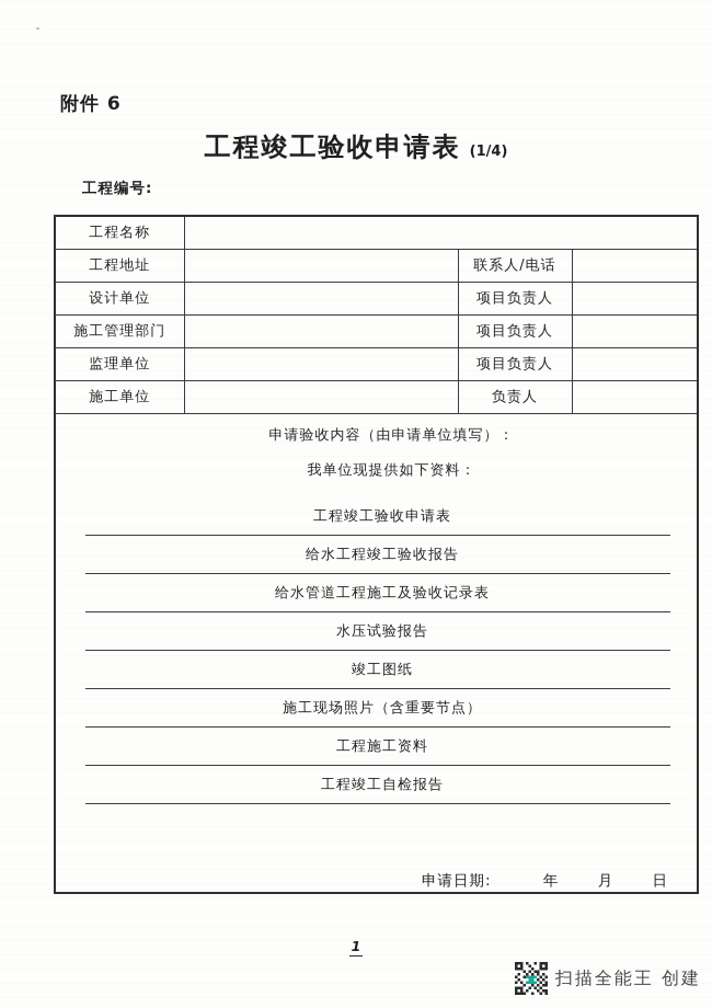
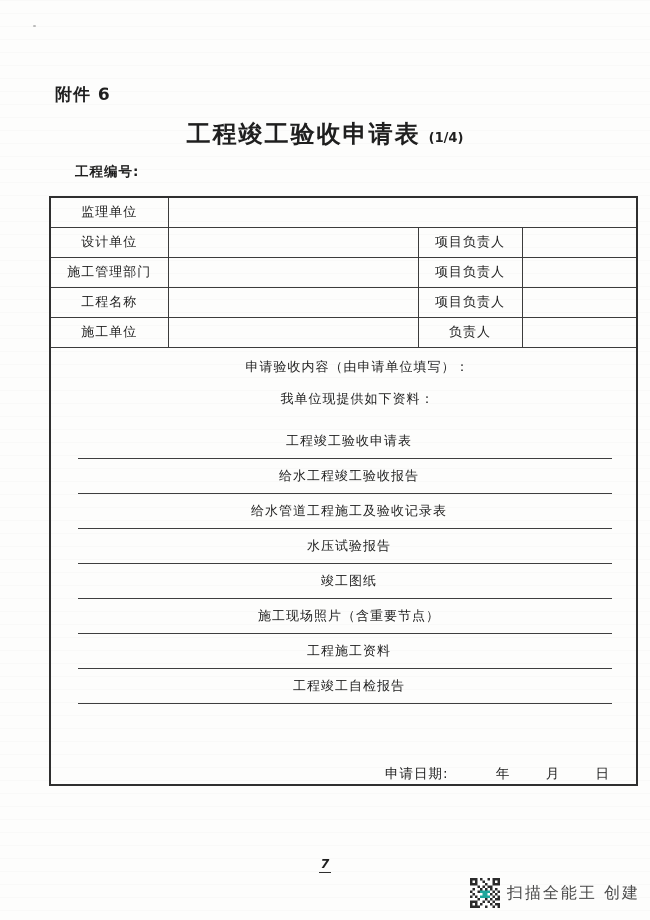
  附件 6
  工程竣工验收申请表 (1/4)
  工程编号:
- 工程名称
+ 监理单位
- 工程地址		联系人/电话
  设计单位		项目负责人
  施工管理部门		项目负责人
- 监理单位		项目负责人
+ 工程名称		项目负责人
  施工单位		负责人
  申请验收内容（由申请单位填写）： 我单位现提供如下资料： 工程竣工验收申请表 给水工程竣工验收报告 给水管道工程施工及验收记录表 水压试验报告 竣工图纸 施工现场照片（含重要节点） 工程施工资料 工程竣工自检报告 申请日期: 年 月 日
- 1
+ 7
  扫描全能王 创建
